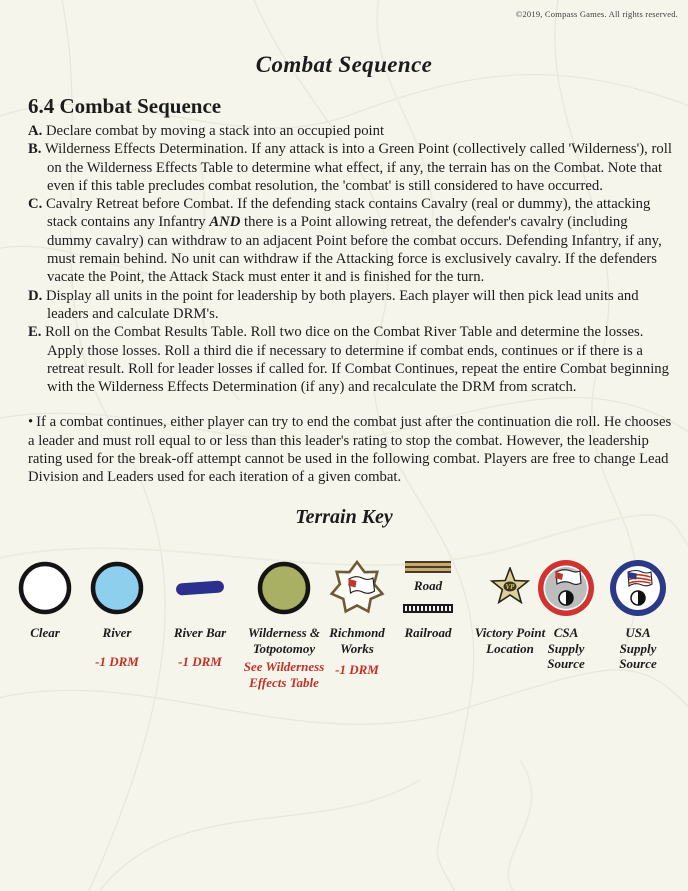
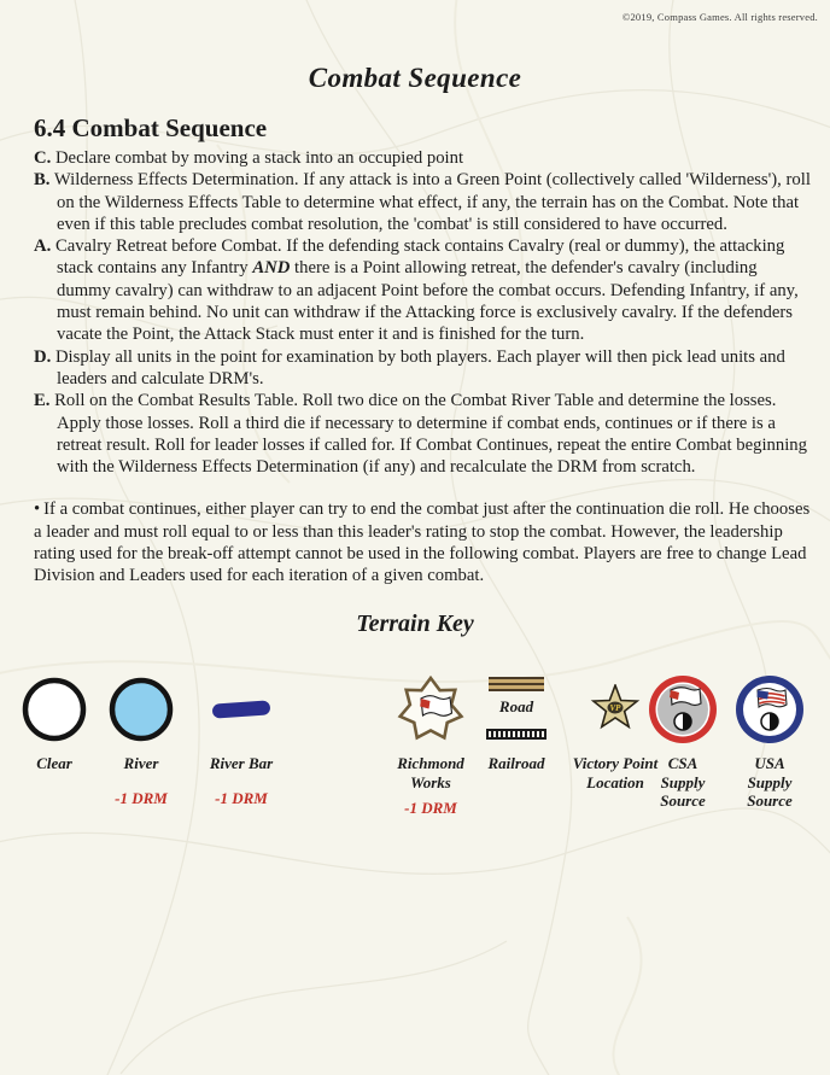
  ©2019, Compass Games. All rights reserved.
  Combat Sequence
  6.4 Combat Sequence
- A. Declare combat by moving a stack into an occupied point
+ C. Declare combat by moving a stack into an occupied point
  B. Wilderness Effects Determination. If any attack is into a Green Point (collectively called 'Wilderness'), roll on the Wilderness Effects Table to determine what effect, if any, the terrain has on the Combat. Note that even if this table precludes combat resolution, the 'combat' is still considered to have occurred.
- C. Cavalry Retreat before Combat. If the defending stack contains Cavalry (real or dummy), the attacking stack contains any Infantry AND there is a Point allowing retreat, the defender's cavalry (including dummy cavalry) can withdraw to an adjacent Point before the combat occurs. Defending Infantry, if any, must remain behind. No unit can withdraw if the Attacking force is exclusively cavalry. If the defenders vacate the Point, the Attack Stack must enter it and is finished for the turn.
+ A. Cavalry Retreat before Combat. If the defending stack contains Cavalry (real or dummy), the attacking stack contains any Infantry AND there is a Point allowing retreat, the defender's cavalry (including dummy cavalry) can withdraw to an adjacent Point before the combat occurs. Defending Infantry, if any, must remain behind. No unit can withdraw if the Attacking force is exclusively cavalry. If the defenders vacate the Point, the Attack Stack must enter it and is finished for the turn.
- D. Display all units in the point for leadership by both players. Each player will then pick lead units and leaders and calculate DRM's.
+ D. Display all units in the point for examination by both players. Each player will then pick lead units and leaders and calculate DRM's.
  E. Roll on the Combat Results Table. Roll two dice on the Combat River Table and determine the losses. Apply those losses. Roll a third die if necessary to determine if combat ends, continues or if there is a retreat result. Roll for leader losses if called for. If Combat Continues, repeat the entire Combat beginning with the Wilderness Effects Determination (if any) and recalculate the DRM from scratch.
  • If a combat continues, either player can try to end the combat just after the continuation die roll. He chooses a leader and must roll equal to or less than this leader's rating to stop the combat. However, the leadership rating used for the break-off attempt cannot be used in the following combat. Players are free to change Lead Division and Leaders used for each iteration of a given combat.
  Terrain Key
  Clear
  River
  -1 DRM
  River Bar
  -1 DRM
- Wilderness &
- Totpotomoy
- See Wilderness
- Effects Table
  Richmond
  Works
  -1 DRM
  Road
  Railroad
  VP
  Victory Point
  Location
  CSA
  Supply
  Source
  USA
  Supply
  Source
